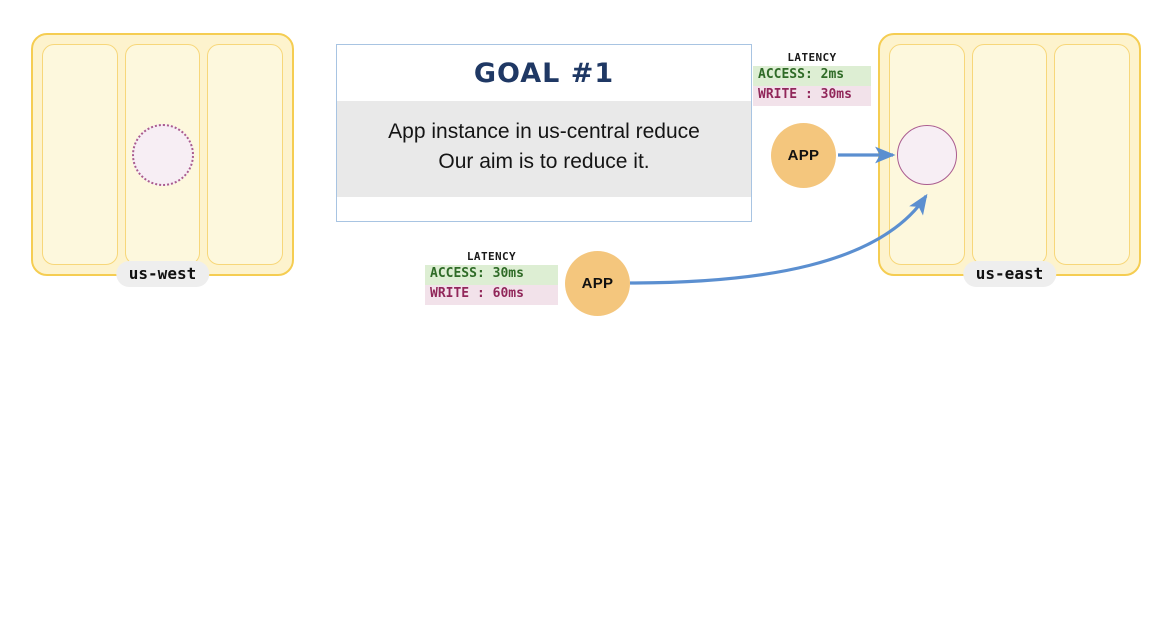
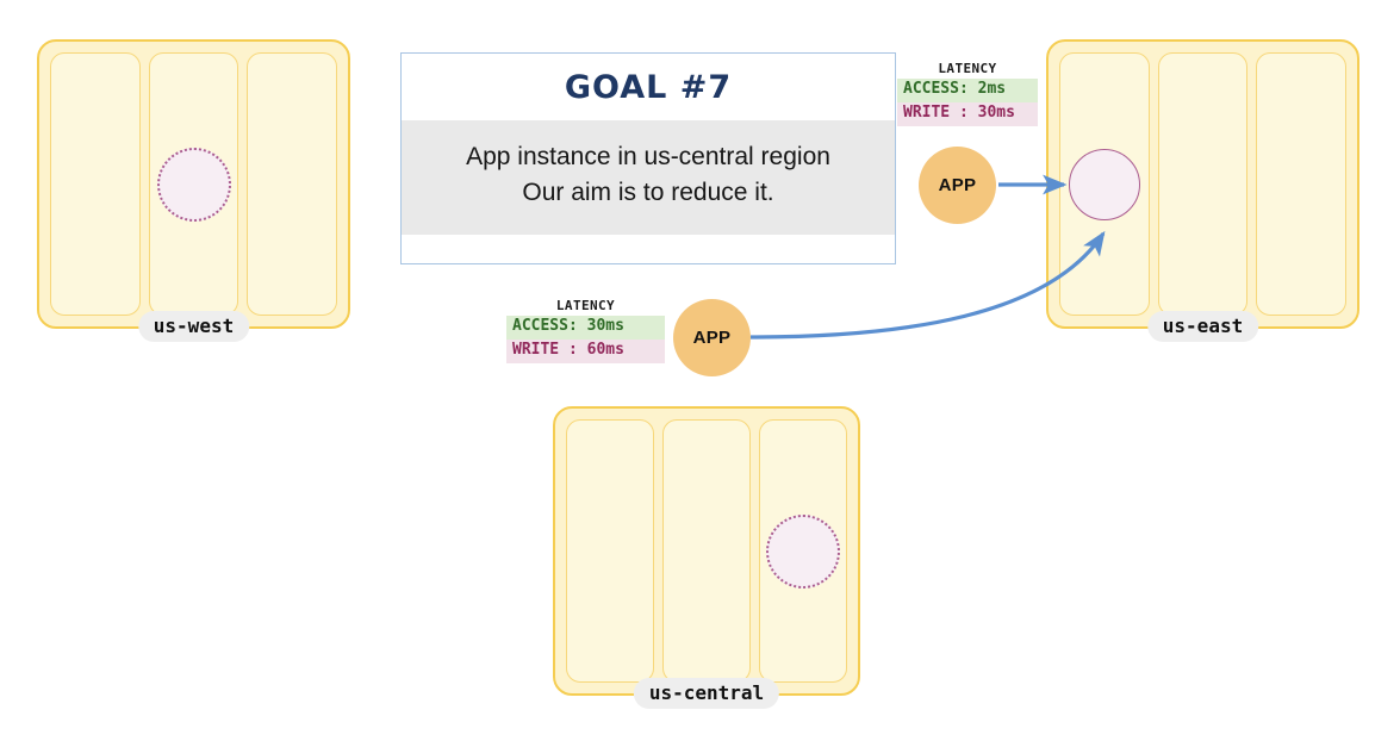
  us-west
  us-east
+ us-central
  APP
  APP
  LATENCY
  ACCESS: 2ms
  WRITE : 30ms
  LATENCY
  ACCESS: 30ms
  WRITE : 60ms
- GOAL #1
+ GOAL #7
- App instance in us-central reduce
+ App instance in us-central region
  Our aim is to reduce it.
